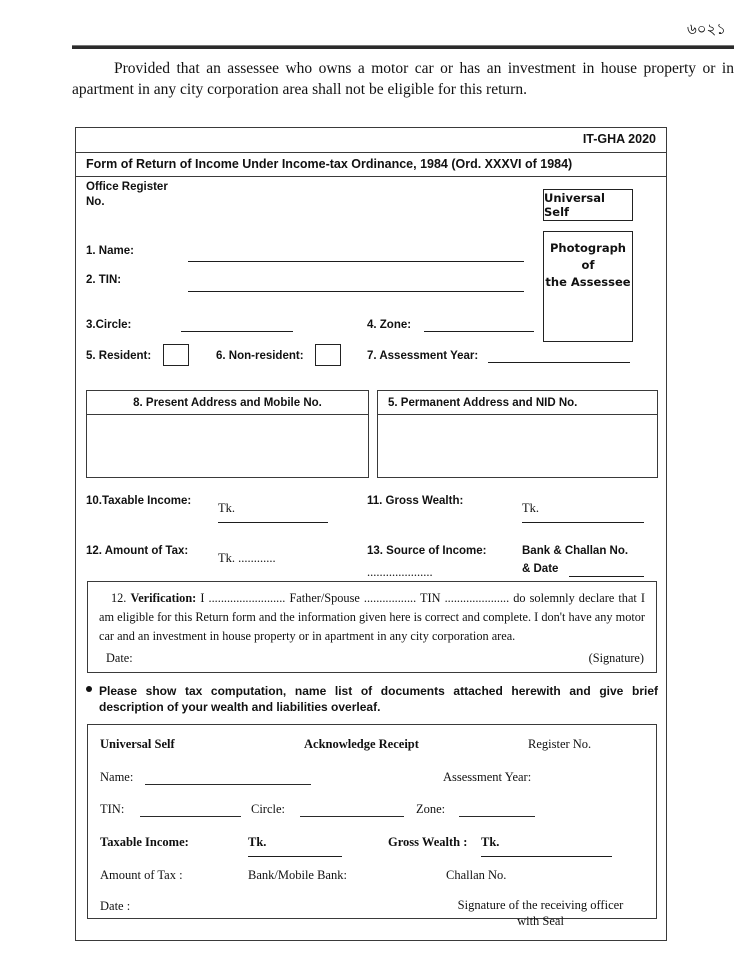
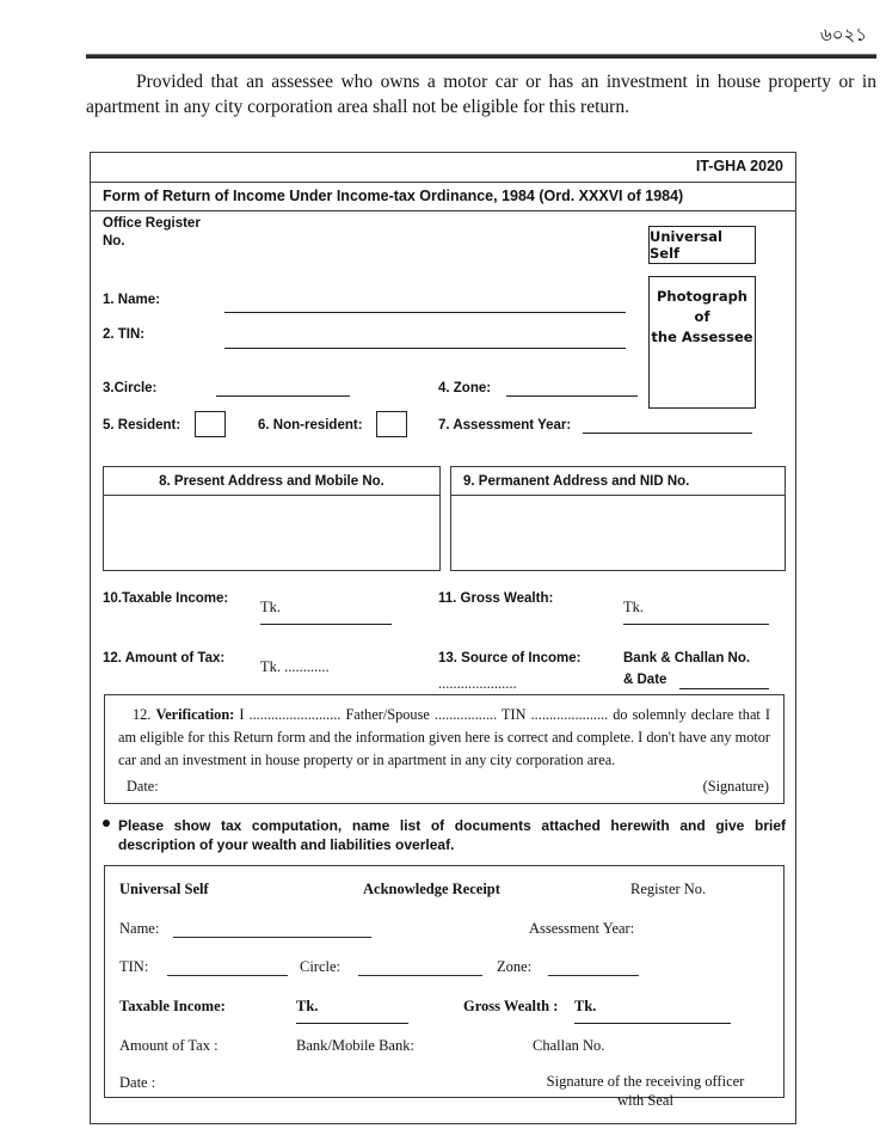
  ৬০২১
  Provided that an assessee who owns a motor car or has an investment in house property or in apartment in any city corporation area shall not be eligible for this return.
  IT-GHA 2020
  Form of Return of Income Under Income-tax Ordinance, 1984 (Ord. XXXVI of 1984)
  Office Register No.
  Universal Self
  Photograph of
  the Assessee
  1. Name:
  2. TIN:
  3.Circle:
  4. Zone:
  5. Resident:
  6. Non-resident:
  7. Assessment Year:
  8. Present Address and Mobile No.
- 5. Permanent Address and NID No.
+ 9. Permanent Address and NID No.
  10.Taxable Income:
  Tk.
  11. Gross Wealth:
  Tk.
  12. Amount of Tax:
  Tk. ............
  13. Source of Income:
  .....................
  Bank & Challan No.
  & Date
  12. Verification: I ......................... Father/Spouse ................. TIN ..................... do solemnly declare that I am eligible for this Return form and the information given here is correct and complete. I don't have any motor car and an investment in house property or in apartment in any city corporation area.
  Date:
  (Signature)
  Please show tax computation, name list of documents attached herewith and give brief description of your wealth and liabilities overleaf.
  Universal Self
  Acknowledge Receipt
  Register No.
  Name:
  Assessment Year:
  TIN:
  Circle:
  Zone:
  Taxable Income:
  Tk.
  Gross Wealth :
  Tk.
  Amount of Tax :
  Bank/Mobile Bank:
  Challan No.
  Date :
  Signature of the receiving officer
  with Seal
